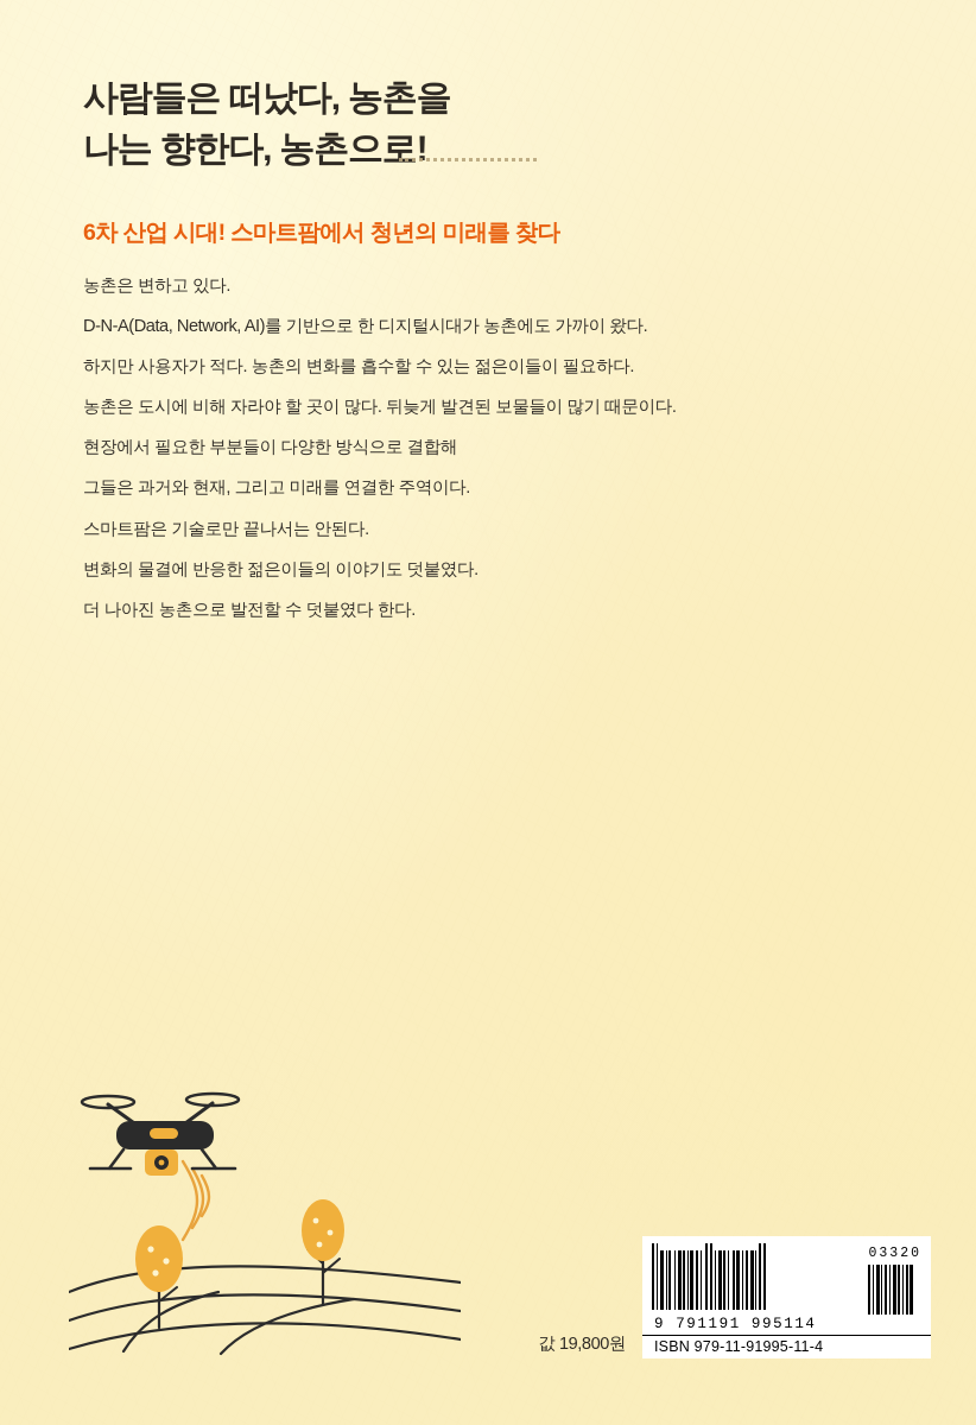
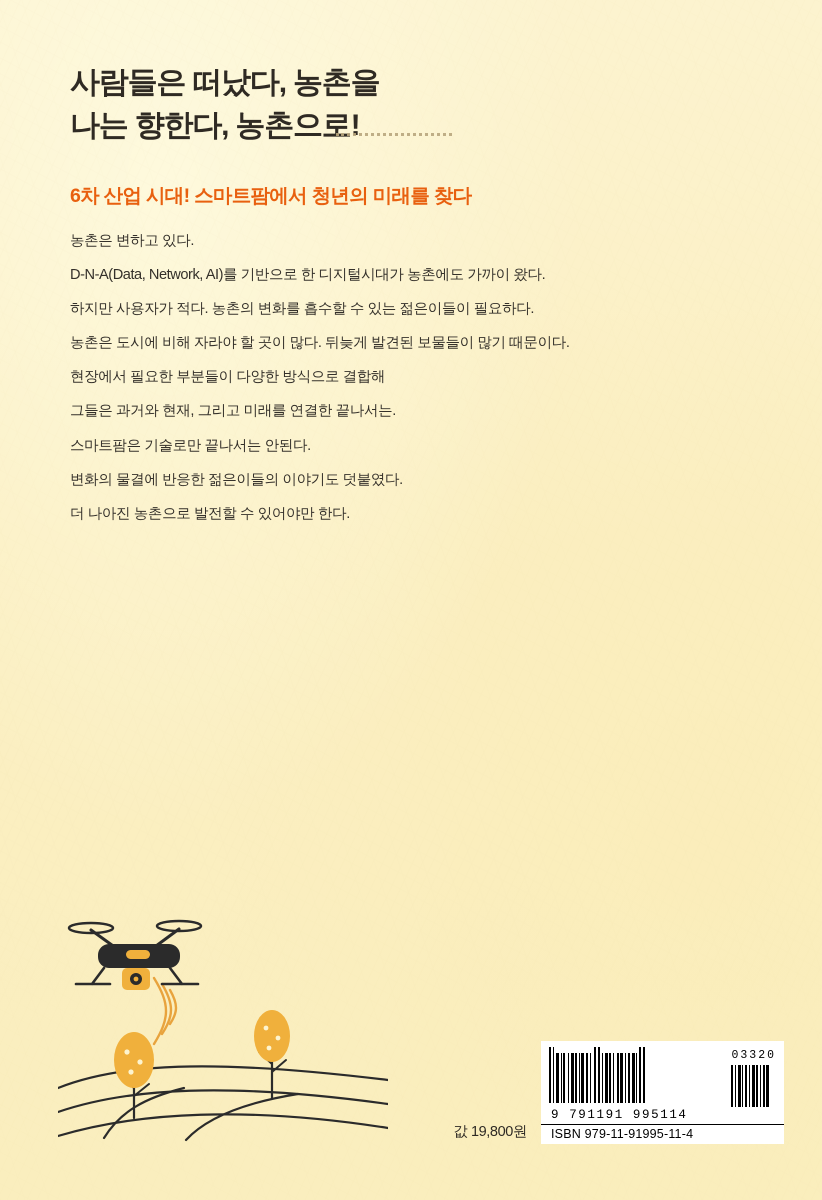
  사람들은 떠났다, 농촌을
  나는 향한다, 농촌으로!
  6차 산업 시대! 스마트팜에서 청년의 미래를 찾다
  농촌은 변하고 있다.
  D-N-A(Data, Network, AI)를 기반으로 한 디지털시대가 농촌에도 가까이 왔다.
  하지만 사용자가 적다. 농촌의 변화를 흡수할 수 있는 젊은이들이 필요하다.
  농촌은 도시에 비해 자라야 할 곳이 많다. 뒤늦게 발견된 보물들이 많기 때문이다.
  현장에서 필요한 부분들이 다양한 방식으로 결합해
- 그들은 과거와 현재, 그리고 미래를 연결한 주역이다.
+ 그들은 과거와 현재, 그리고 미래를 연결한 끝나서는.
  스마트팜은 기술로만 끝나서는 안된다.
  변화의 물결에 반응한 젊은이들의 이야기도 덧붙였다.
- 더 나아진 농촌으로 발전할 수 덧붙였다 한다.
+ 더 나아진 농촌으로 발전할 수 있어야만 한다.
  값 19,800원
  03320
  9 791191 995114
  ISBN 979-11-91995-11-4
